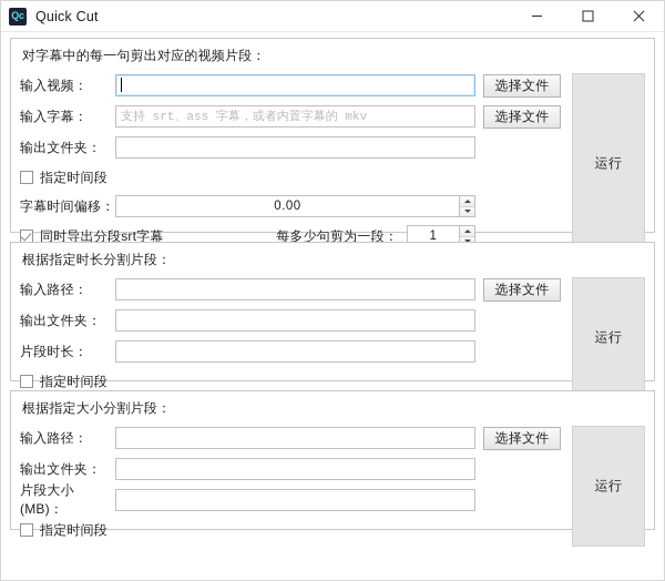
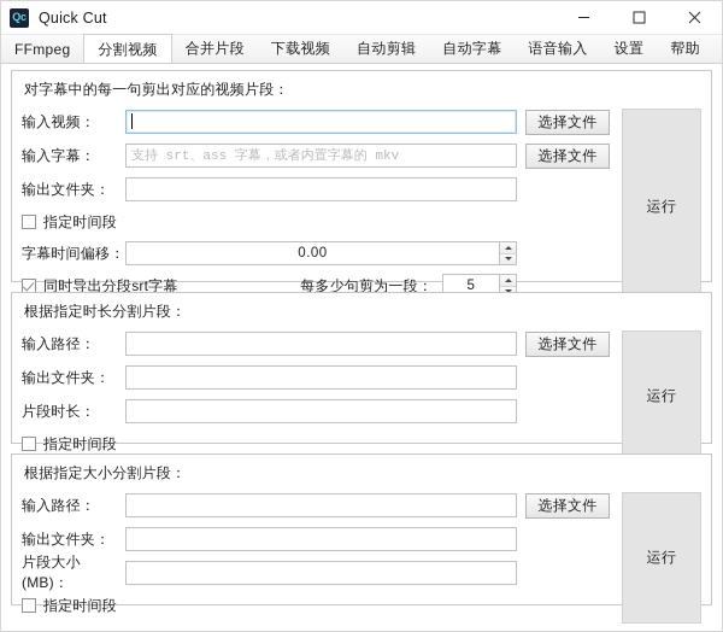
  Qc
  Quick Cut
+ FFmpeg
+ 分割视频
+ 合并片段
+ 下载视频
+ 自动剪辑
+ 自动字幕
+ 语音输入
+ 设置
+ 帮助
  对字幕中的每一句剪出对应的视频片段：
  输入视频：
  选择文件
  输入字幕：
  支持 srt、ass 字幕，或者内置字幕的 mkv
  选择文件
  输出文件夹：
  指定时间段
  字幕时间偏移：
  0.00
  同时导出分段srt字幕
  每多少句剪为一段：
- 1
+ 5
  运行
  根据指定时长分割片段：
  输入路径：
  选择文件
  输出文件夹：
  片段时长：
  指定时间段
  运行
  根据指定大小分割片段：
  输入路径：
  选择文件
  输出文件夹：
  片段大小(MB)：
  指定时间段
  运行
